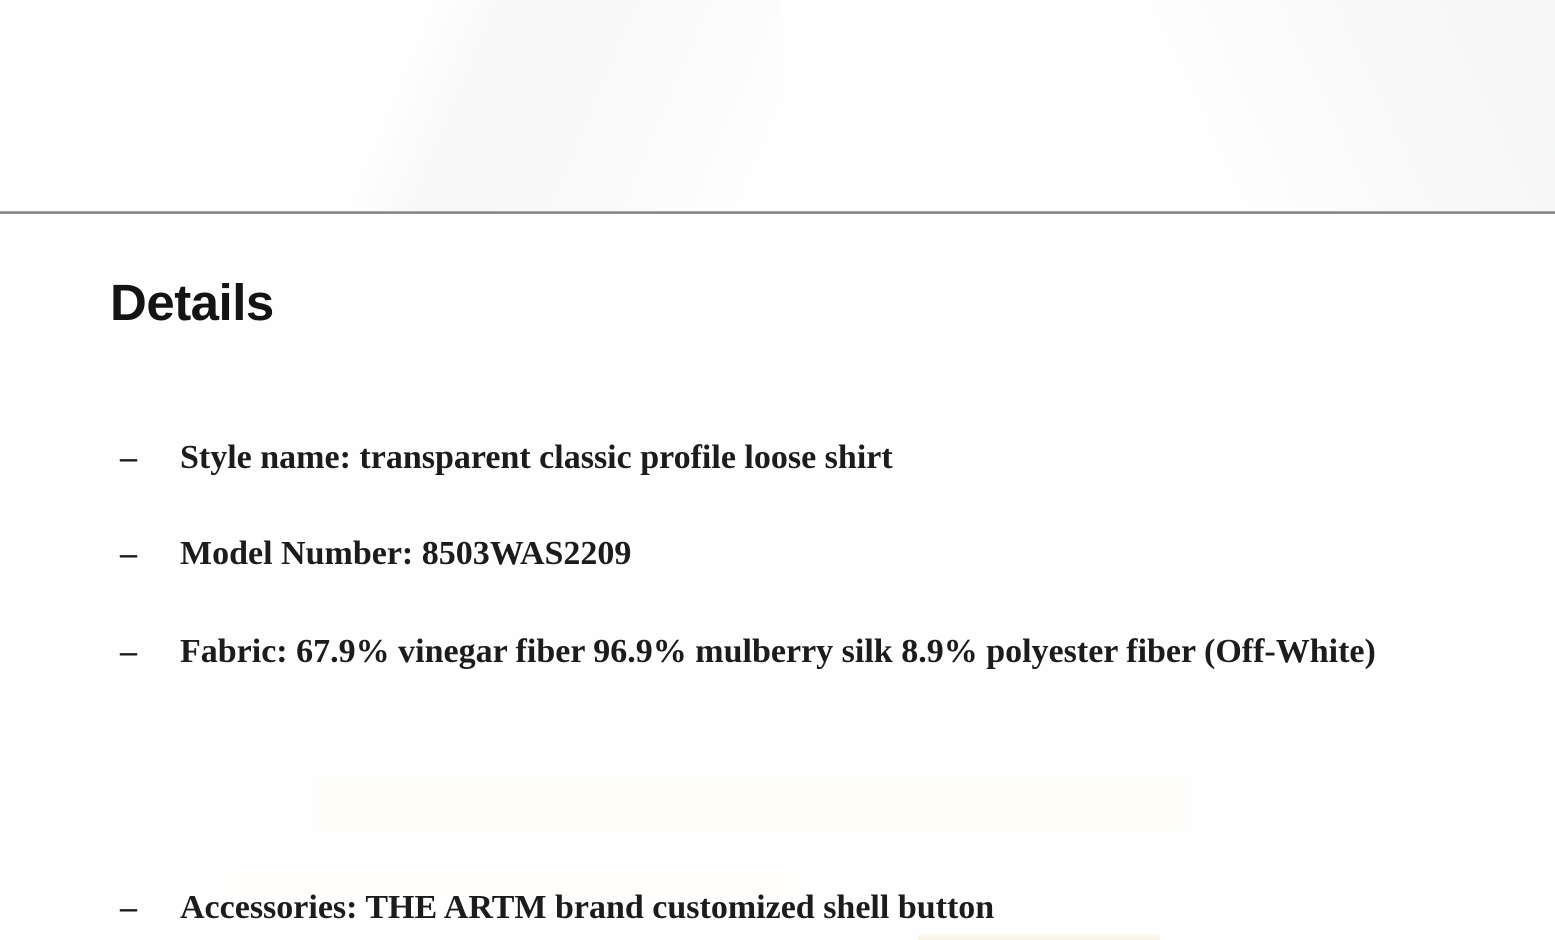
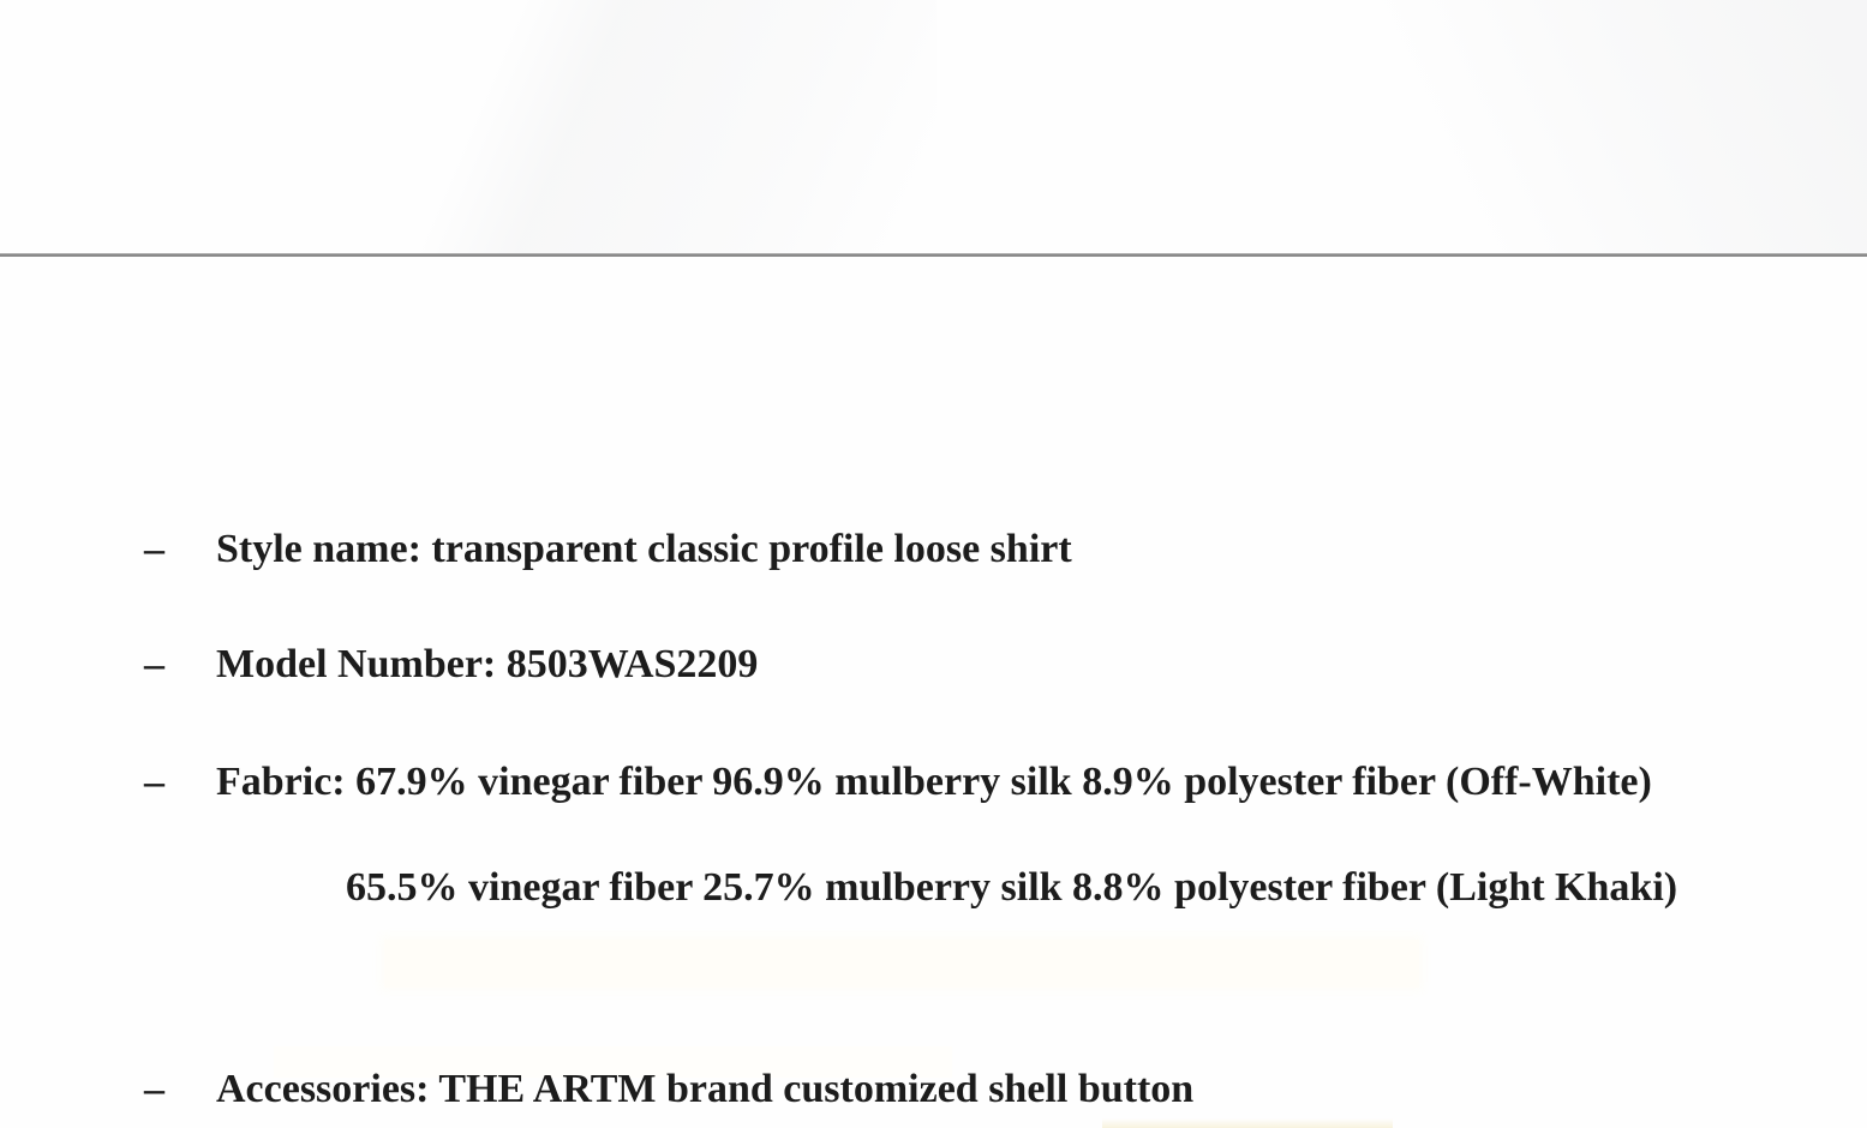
- Details
  –
  Style name: transparent classic profile loose shirt
  –
  Model Number: 8503WAS2209
  –
  Fabric: 67.9% vinegar fiber 96.9% mulberry silk 8.9% polyester fiber (Off-White)
+ 65.5% vinegar fiber 25.7% mulberry silk 8.8% polyester fiber (Light Khaki)
  –
  Accessories: THE ARTM brand customized shell button
